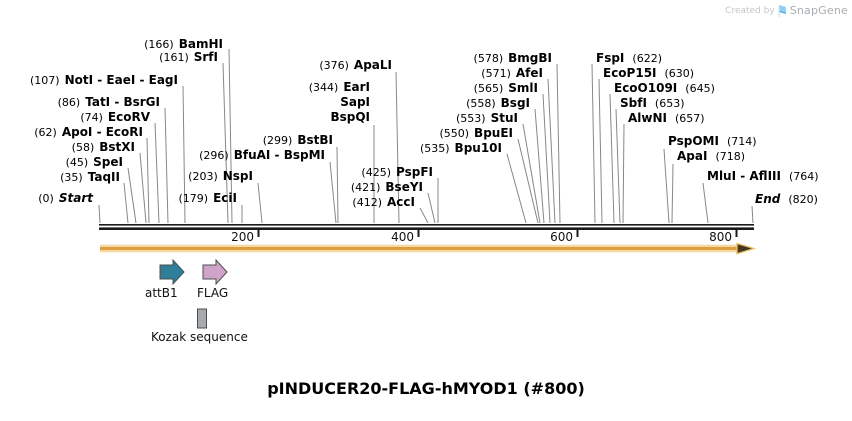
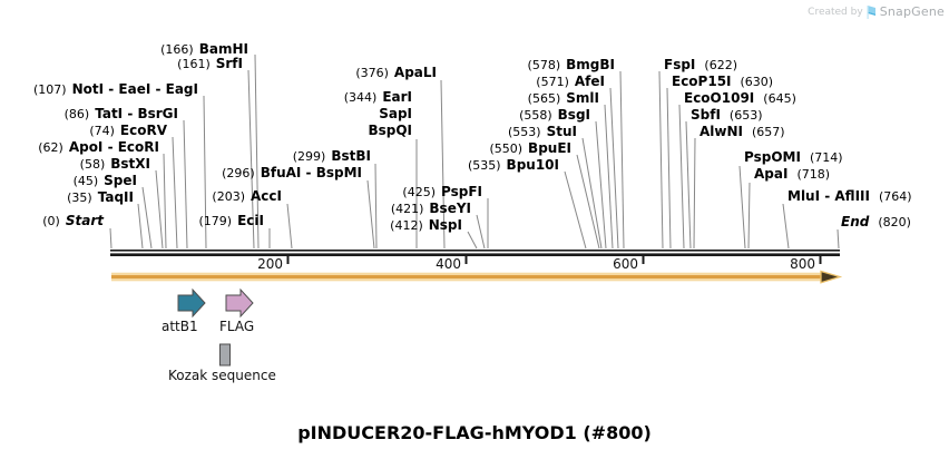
  Created by
  SnapGene
  (166)
  BamHI
  (161)
  SrfI
  (107)
  NotI - EaeI - EagI
  (86)
  TatI - BsrGI
  (74)
  EcoRV
  (62)
  ApoI - EcoRI
  (58)
  BstXI
  (45)
  SpeI
  (35)
  TaqII
  (0)
  Start
  (296)
  BfuAI - BspMI
  (203)
- NspI
+ AccI
  (179)
  EciI
  (299)
  BstBI
  (376)
  ApaLI
  (344)
  EarI
  SapI
  BspQI
  (425)
  PspFI
  (421)
  BseYI
  (412)
- AccI
+ NspI
  (578)
  BmgBI
  (571)
  AfeI
  (565)
  SmlI
  (558)
  BsgI
  (553)
  StuI
  (550)
  BpuEI
  (535)
  Bpu10I
  FspI
  (622)
  EcoP15I
  (630)
  EcoO109I
  (645)
  SbfI
  (653)
  AlwNI
  (657)
  PspOMI
  (714)
  ApaI
  (718)
  MluI - AflIII
  (764)
  End
  (820)
  200
  400
  600
  800
  attB1
  FLAG
  Kozak sequence
  pINDUCER20-FLAG-hMYOD1 (#800)
